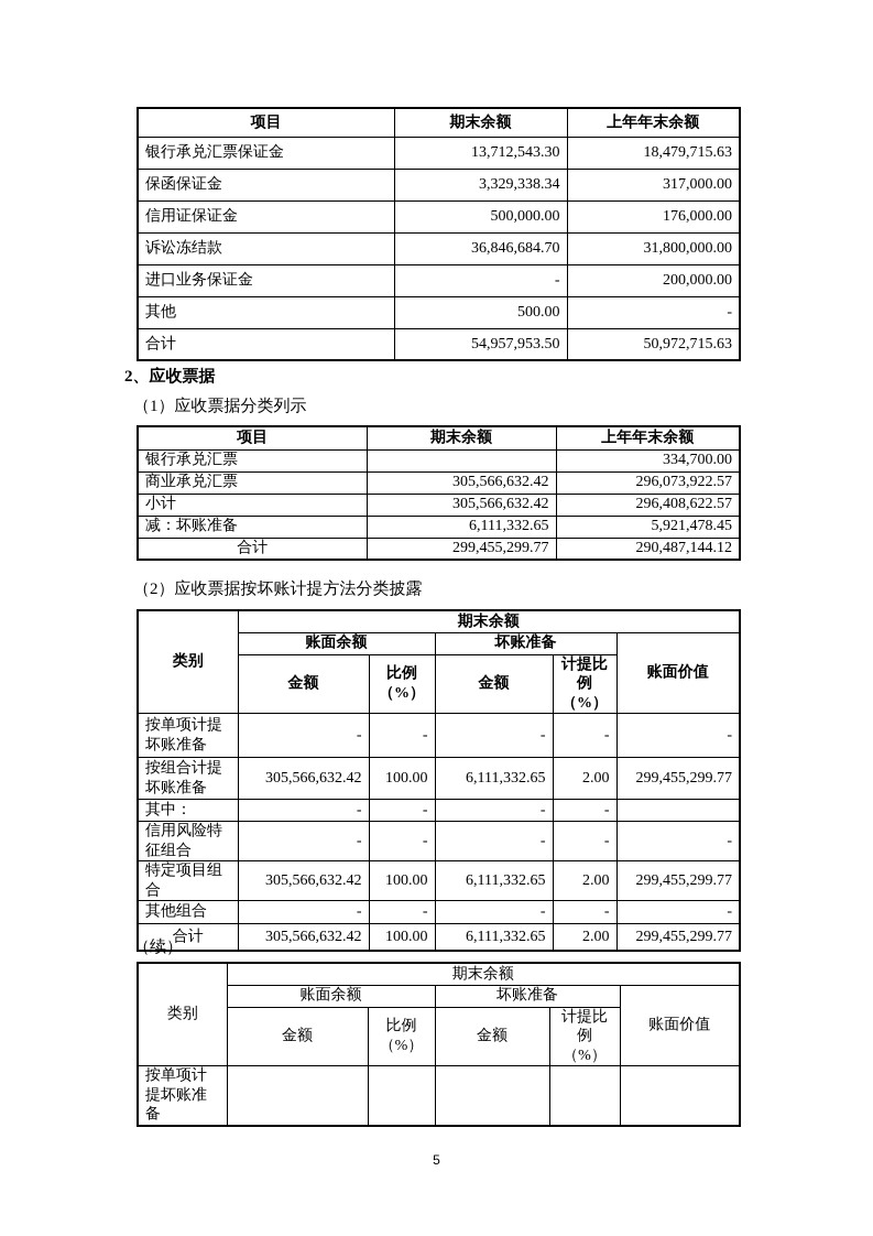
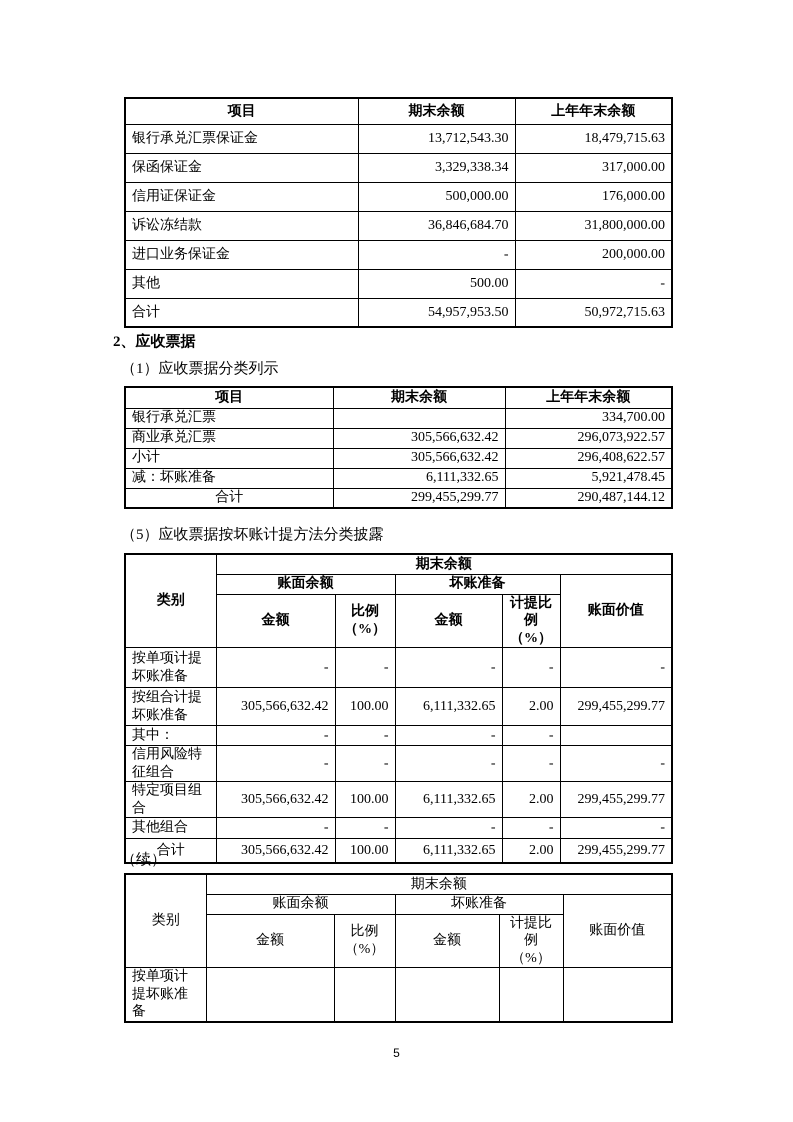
  项目	期末余额	上年年末余额
  银行承兑汇票保证金	13,712,543.30	18,479,715.63
  保函保证金	3,329,338.34	317,000.00
  信用证保证金	500,000.00	176,000.00
  诉讼冻结款	36,846,684.70	31,800,000.00
  进口业务保证金	-	200,000.00
  其他	500.00	-
  合计	54,957,953.50	50,972,715.63
  2、应收票据
  （1）应收票据分类列示
  项目	期末余额	上年年末余额
  银行承兑汇票		334,700.00
  商业承兑汇票	305,566,632.42	296,073,922.57
  小计	305,566,632.42	296,408,622.57
  减：坏账准备	6,111,332.65	5,921,478.45
  合计	299,455,299.77	290,487,144.12
- （2）应收票据按坏账计提方法分类披露
+ （5）应收票据按坏账计提方法分类披露
  类别	期末余额
  账面余额	坏账准备	账面价值
  金额	比例 （%）	金额	计提比 例（%）
  按单项计提坏账准备	-	-	-	-	-
  按组合计提坏账准备	305,566,632.42	100.00	6,111,332.65	2.00	299,455,299.77
  其中：	-	-	-	-
  信用风险特征组合	-	-	-	-	-
  特定项目组合	305,566,632.42	100.00	6,111,332.65	2.00	299,455,299.77
  其他组合	-	-	-	-	-
  合计	305,566,632.42	100.00	6,111,332.65	2.00	299,455,299.77
  （续）
  类别	期末余额
  账面余额	坏账准备	账面价值
  金额	比例 （%）	金额	计提比 例（%）
  按单项计提坏账准备
  5
